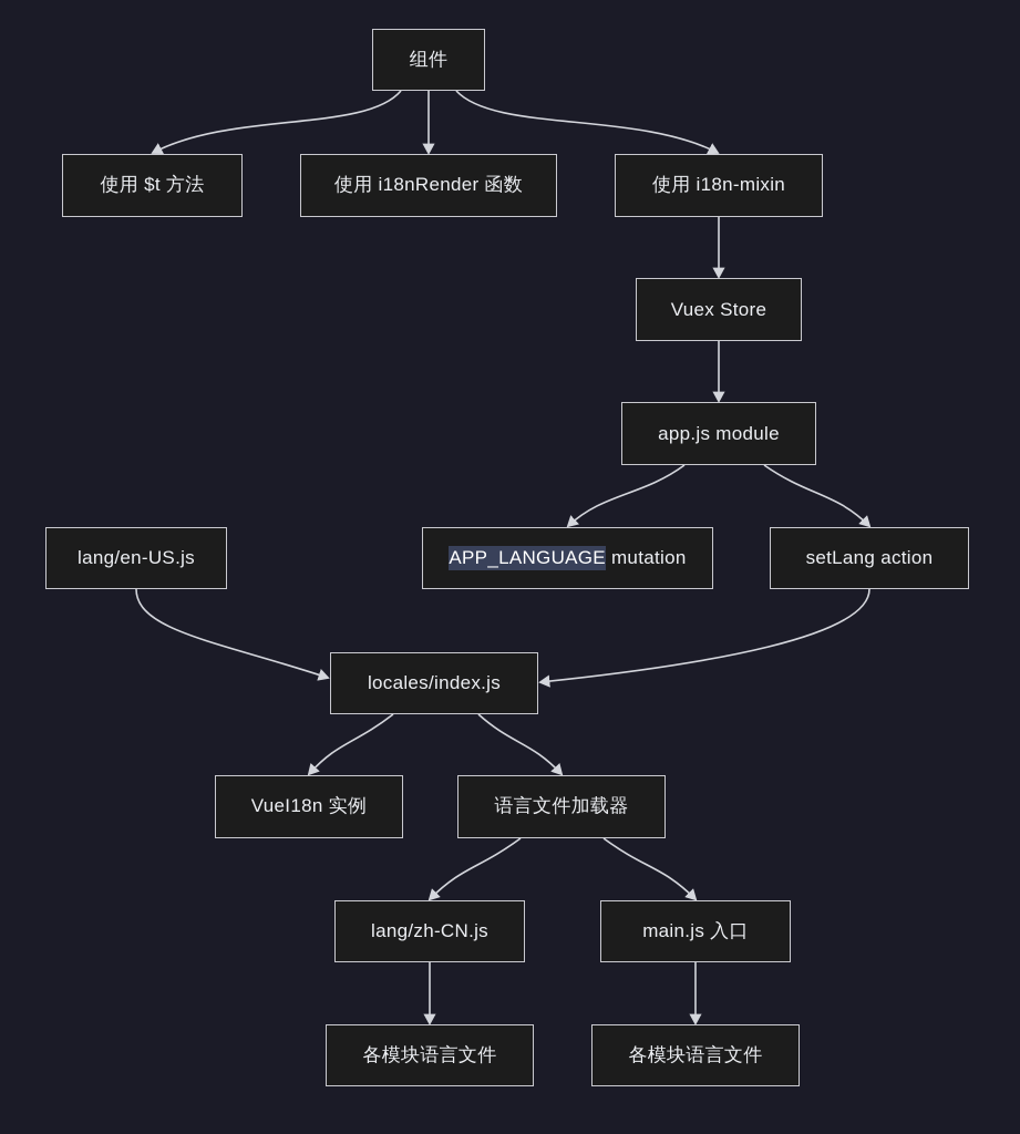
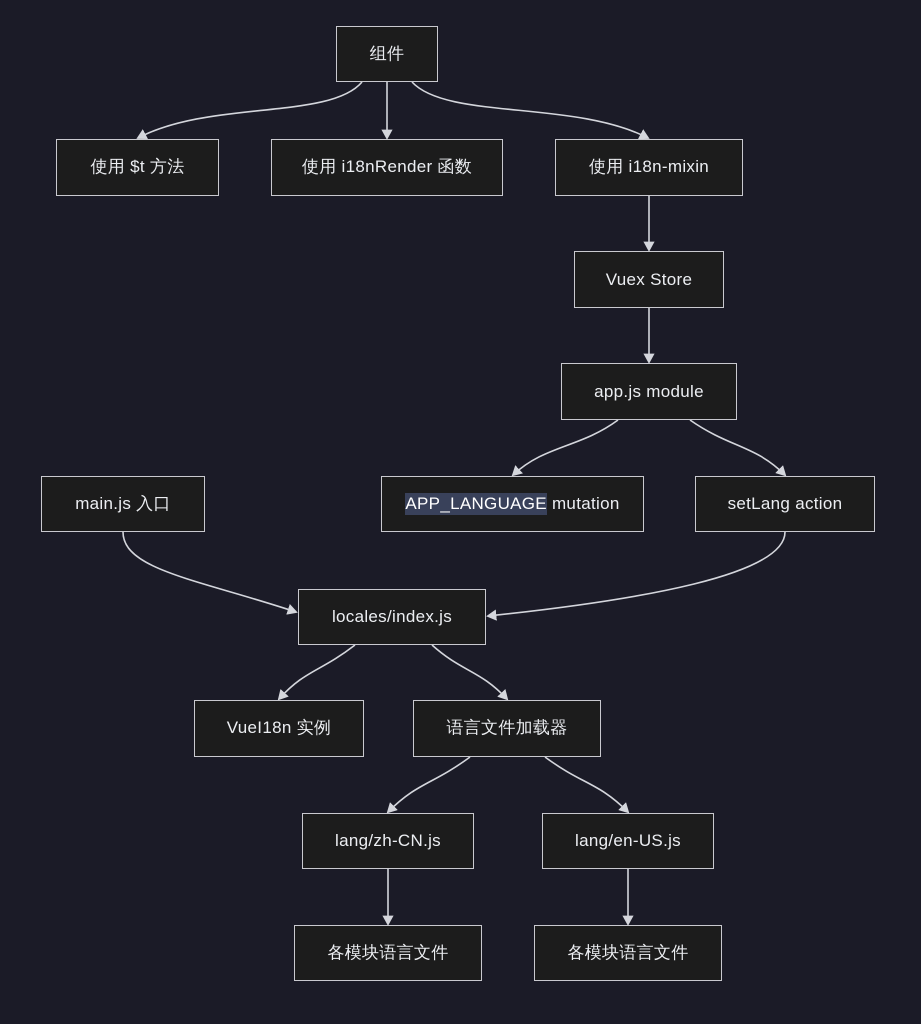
  组件
  使用 $t 方法
  使用 i18nRender 函数
  使用 i18n-mixin
  Vuex Store
  app.js module
- lang/en-US.js
+ main.js 入口
  APP_LANGUAGE mutation
  setLang action
  locales/index.js
  VueI18n 实例
  语言文件加载器
  lang/zh-CN.js
- main.js 入口
+ lang/en-US.js
  各模块语言文件
  各模块语言文件
